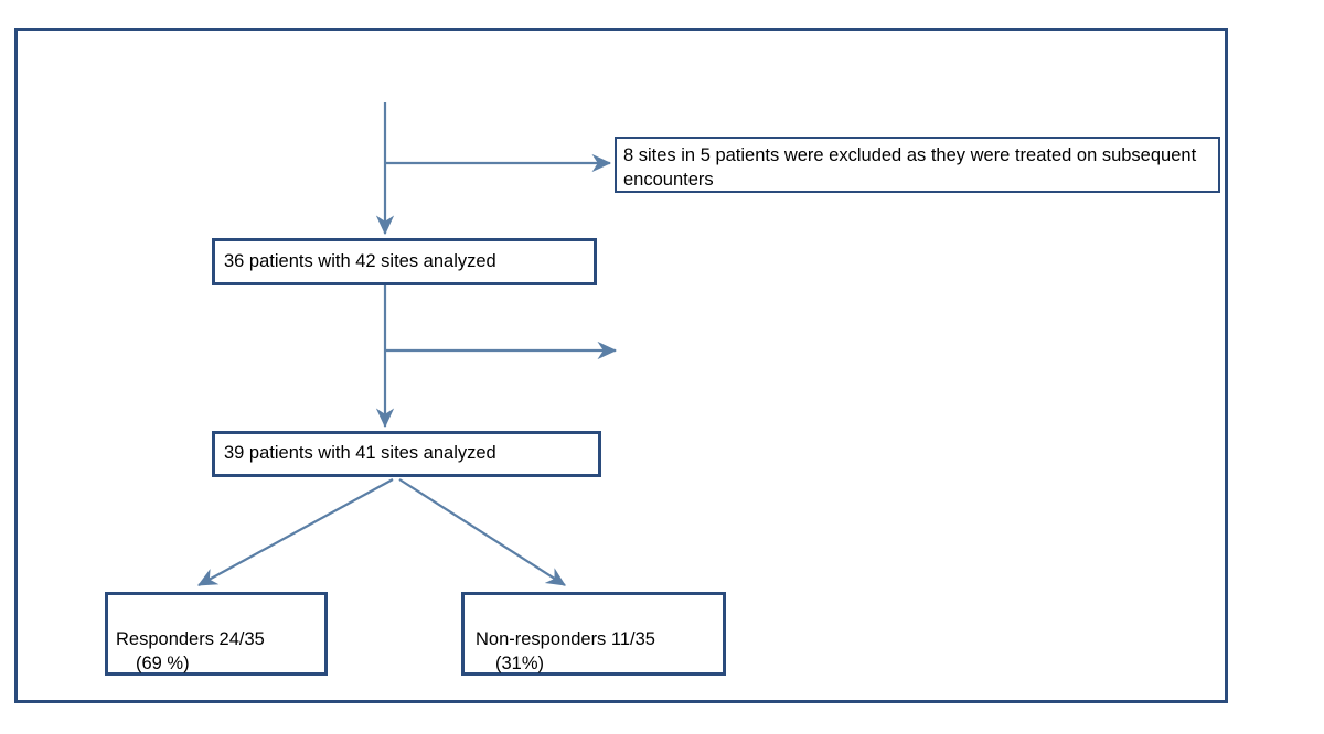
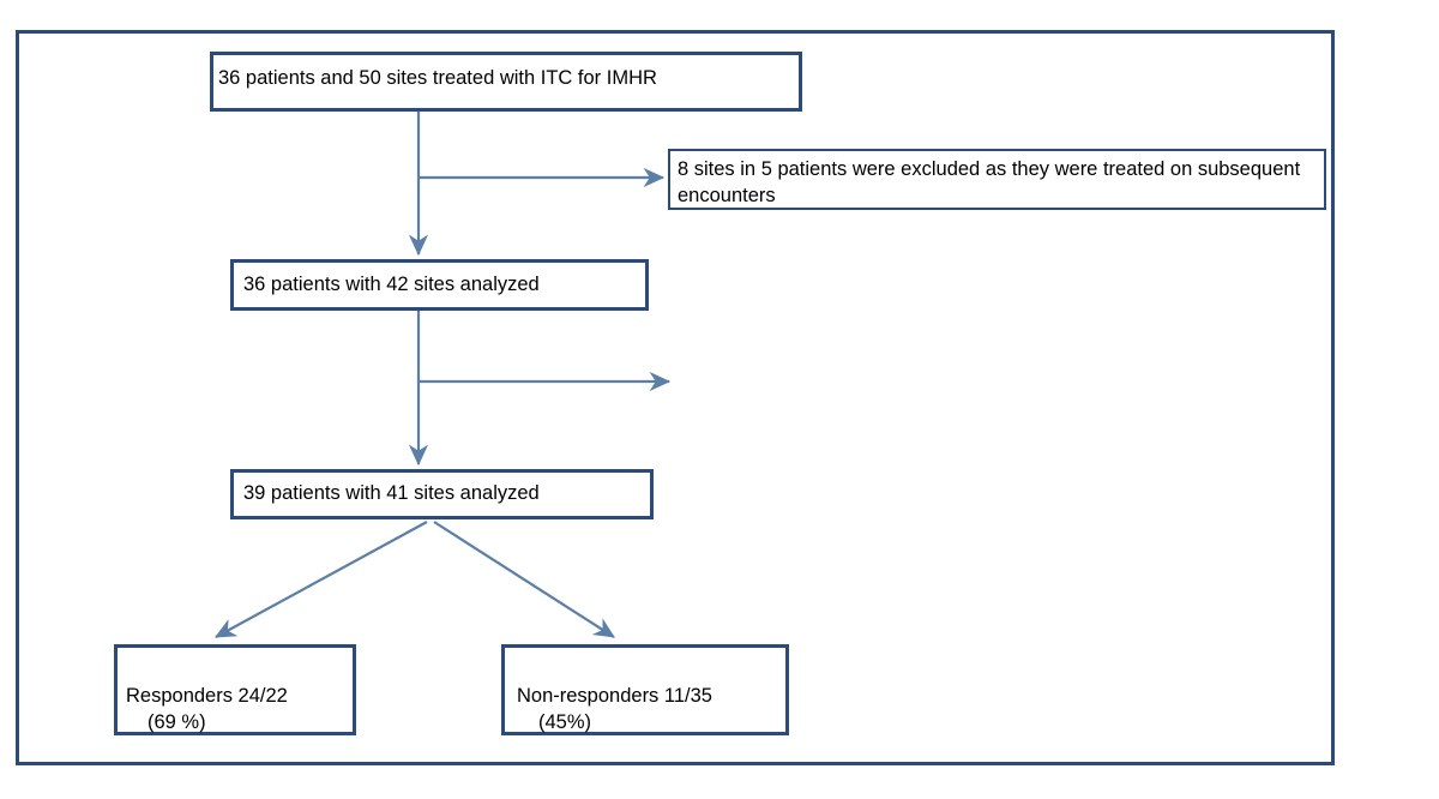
+ 36 patients and 50 sites treated with ITC for IMHR
  8 sites in 5 patients were excluded as they were treated on subsequent encounters
  36 patients with 42 sites analyzed
  39 patients with 41 sites analyzed
- Responders 24/35
+ Responders 24/22
  (69 %)
  Non-responders 11/35
- (31%)
+ (45%)
